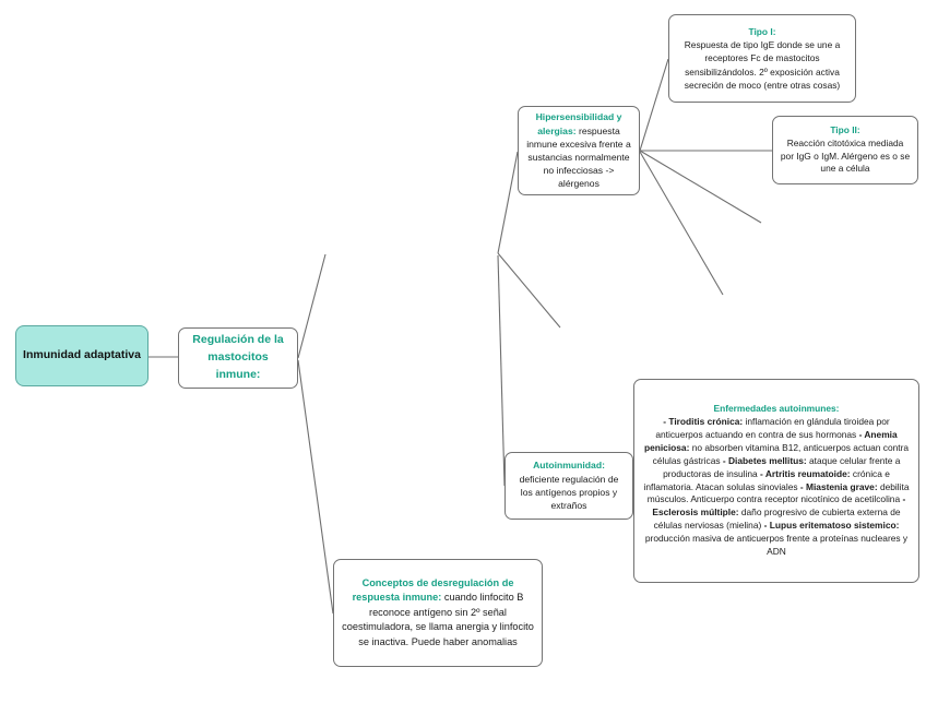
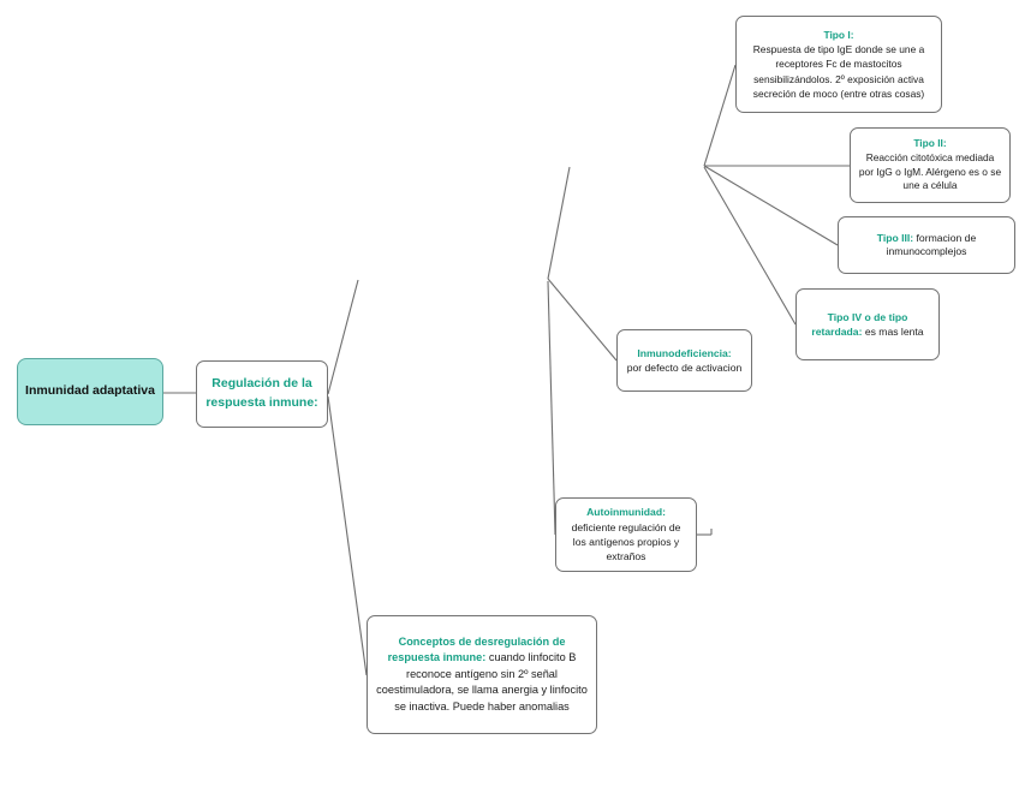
  Inmunidad adaptativa
- Regulación de la mastocitos inmune:
+ Regulación de la respuesta inmune:
- Hipersensibilidad y alergias: respuesta inmune excesiva frente a sustancias normalmente no infecciosas -> alérgenos
  Tipo I:
  Respuesta de tipo IgE donde se une a receptores Fc de mastocitos sensibilizándolos. 2º exposición activa secreción de moco (entre otras cosas)
  Tipo II:
  Reacción citotóxica mediada por IgG o IgM. Alérgeno es o se une a célula
+ Tipo III: formacion de inmunocomplejos
+ Tipo IV o de tipo retardada: es mas lenta
+ Inmunodeficiencia:
+ por defecto de activacion
  Autoinmunidad:
  deficiente regulación de los antígenos propios y extraños
- Enfermedades autoinmunes:
- - Tiroditis crónica: inflamación en glándula tiroidea por anticuerpos actuando en contra de sus hormonas - Anemia peniciosa: no absorben vitamina B12, anticuerpos actuan contra células gástricas - Diabetes mellitus: ataque celular frente a productoras de insulina - Artritis reumatoide: crónica e inflamatoria. Atacan solulas sinoviales - Miastenia grave: debilita músculos. Anticuerpo contra receptor nicotínico de acetilcolina - Esclerosis múltiple: daño progresivo de cubierta externa de células nerviosas (mielina) - Lupus eritematoso sistemico: producción masiva de anticuerpos frente a proteínas nucleares y ADN
  Conceptos de desregulación de respuesta inmune: cuando linfocito B reconoce antígeno sin 2º señal coestimuladora, se llama anergia y linfocito se inactiva. Puede haber anomalias
